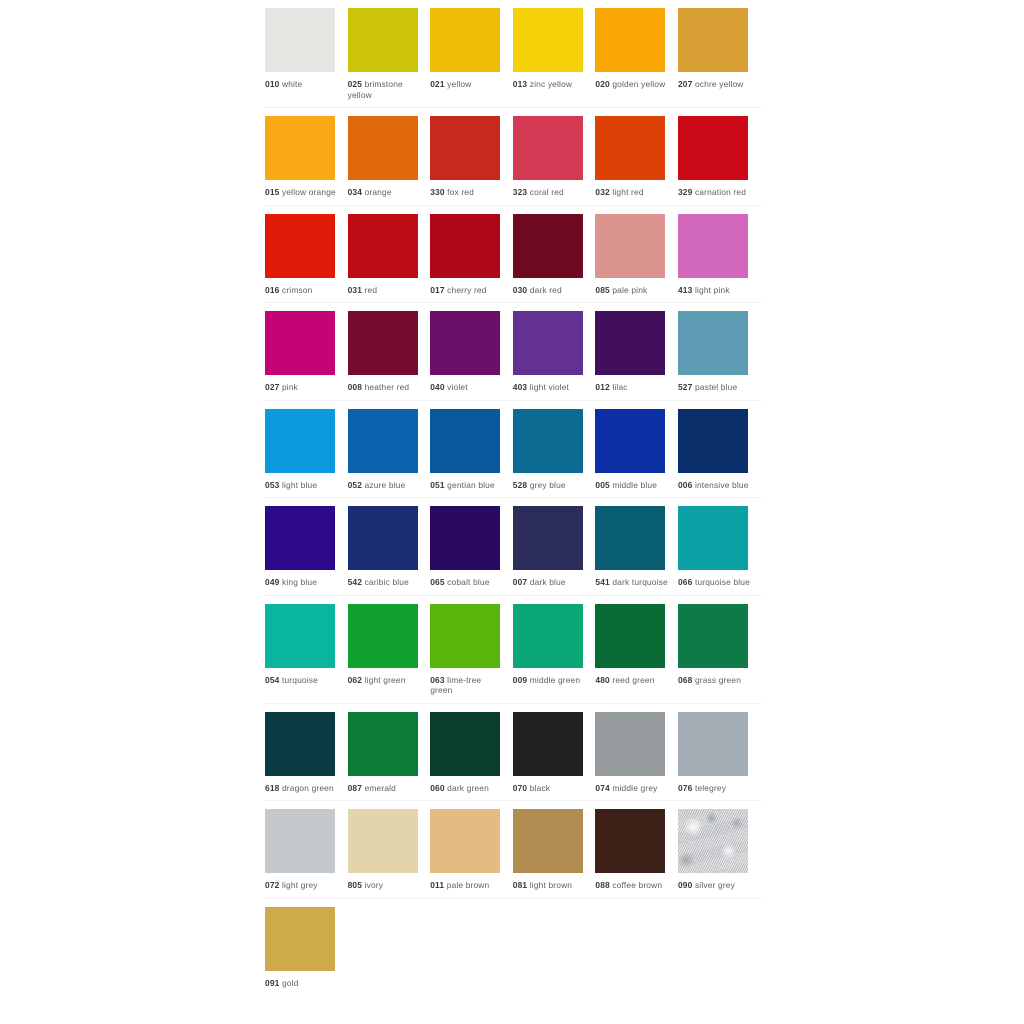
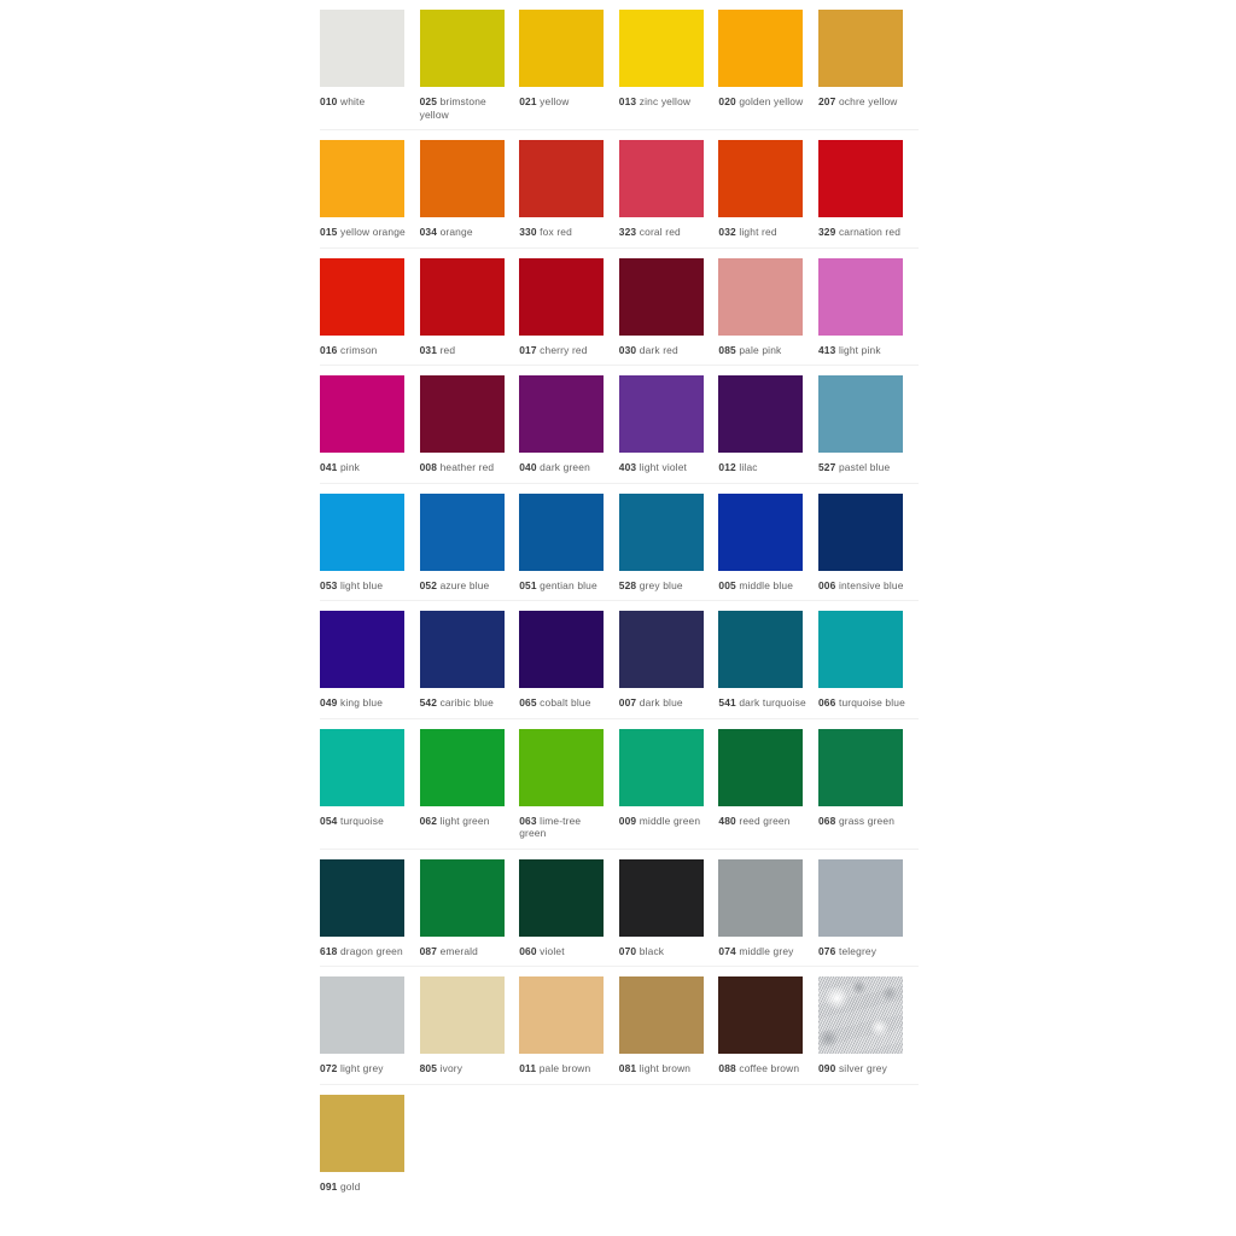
  010 white
  025 brimstone yellow
  021 yellow
  013 zinc yellow
  020 golden yellow
  207 ochre yellow
  015 yellow orange
  034 orange
  330 fox red
  323 coral red
  032 light red
  329 carnation red
  016 crimson
  031 red
  017 cherry red
  030 dark red
  085 pale pink
  413 light pink
- 027 pink
+ 041 pink
  008 heather red
- 040 violet
+ 040 dark green
  403 light violet
  012 lilac
  527 pastel blue
  053 light blue
  052 azure blue
  051 gentian blue
  528 grey blue
  005 middle blue
  006 intensive blue
  049 king blue
  542 caribic blue
  065 cobalt blue
  007 dark blue
  541 dark turquoise
  066 turquoise blue
  054 turquoise
  062 light green
  063 lime-tree green
  009 middle green
  480 reed green
  068 grass green
  618 dragon green
  087 emerald
- 060 dark green
+ 060 violet
  070 black
  074 middle grey
  076 telegrey
  072 light grey
  805 ivory
  011 pale brown
  081 light brown
  088 coffee brown
  090 silver grey
  091 gold
